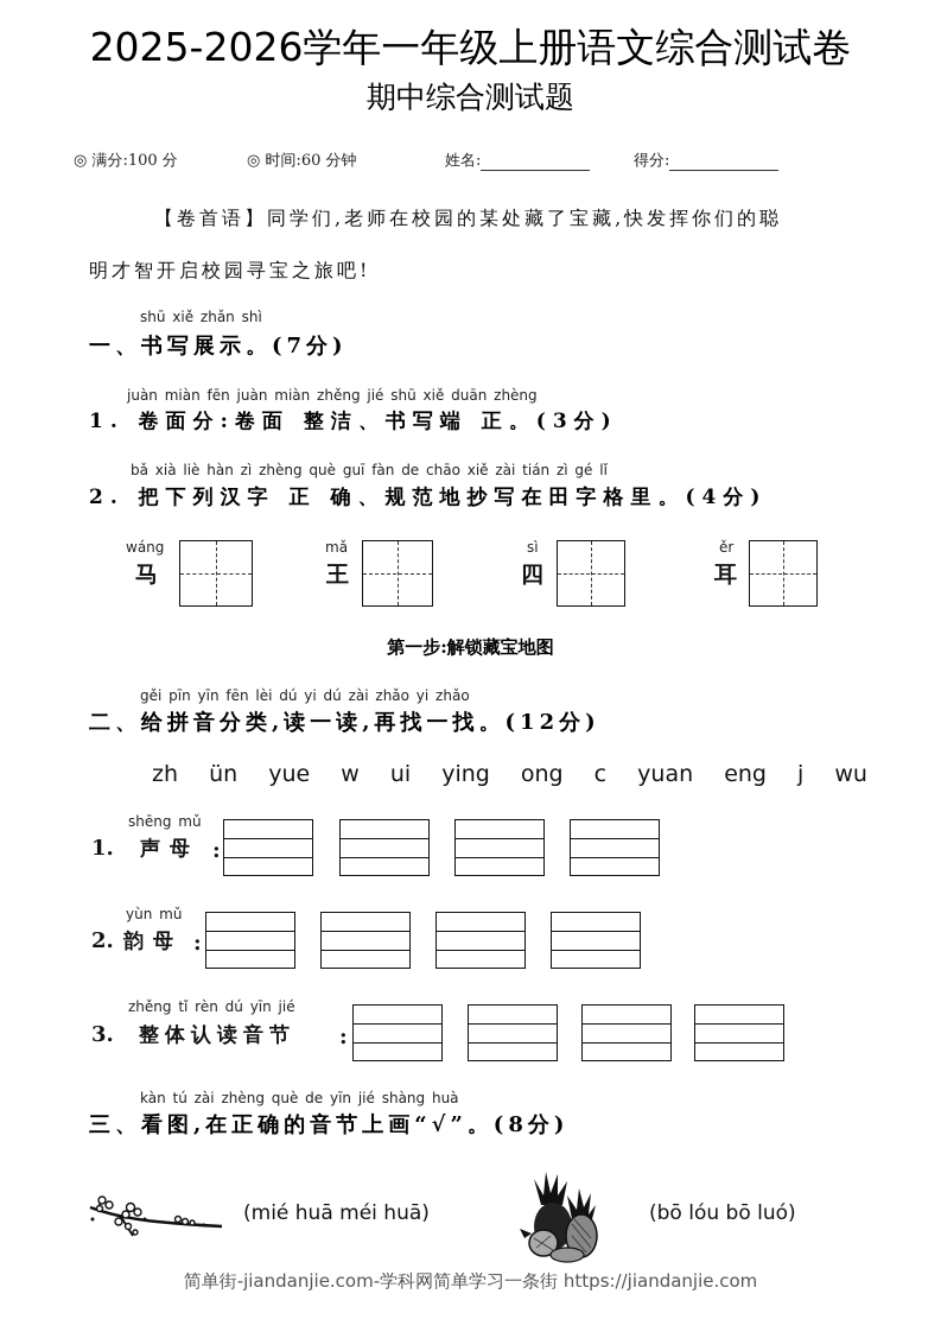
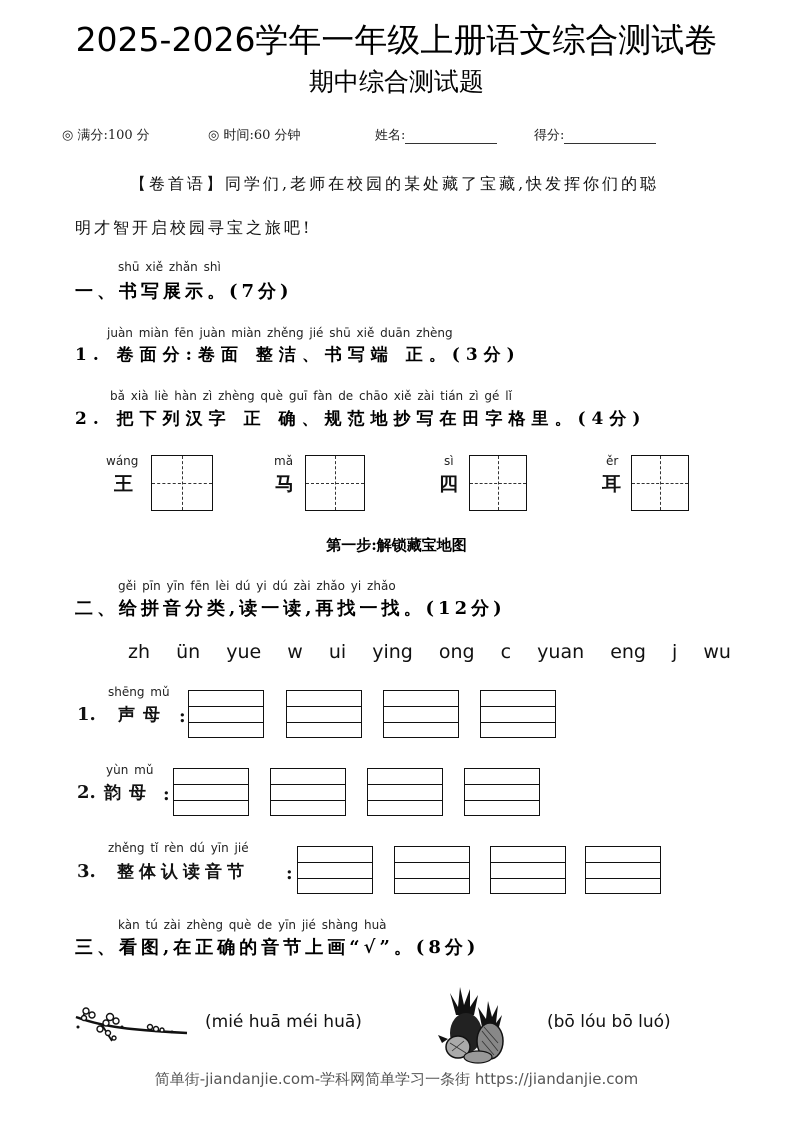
  2025-2026学年一年级上册语文综合测试卷
  期中综合测试题
  ◎ 满分:100 分
  ◎ 时间:60 分钟
  姓名:
  得分:
  【卷首语】同学们,老师在校园的某处藏了宝藏,快发挥你们的聪
  明才智开启校园寻宝之旅吧!
  shū xiě zhǎn shì
  一、书写展示。(7分)
  juàn miàn fēn juàn miàn zhěng jié shū xiě duān zhèng
  1. 卷面分:卷面 整洁、书写端 正。(3分)
  bǎ xià liè hàn zì zhèng què guī fàn de chāo xiě zài tián zì gé lǐ
  2. 把下列汉字 正 确、规范地抄写在田字格里。(4分)
  wáng
- 马
+ 王
  mǎ
- 王
+ 马
  sì
  四
  ěr
  耳
  第一步:解锁藏宝地图
  gěi pīn yīn fēn lèi dú yi dú zài zhǎo yi zhǎo
  二、给拼音分类,读一读,再找一找。(12分)
  zh ün yue w ui ying ong c yuan eng j wu
  shēng mǔ
  1.
  声母
  :
  yùn mǔ
  2.
  韵母
  :
  zhěng tǐ rèn dú yīn jié
  3.
  整体认读音节
  :
  kàn tú zài zhèng què de yīn jié shàng huà
  三、看图,在正确的音节上画“√”。(8分)
  (mié huā méi huā)
  (bō lóu bō luó)
  简单街-jiandanjie.com-学科网简单学习一条街 https://jiandanjie.com
